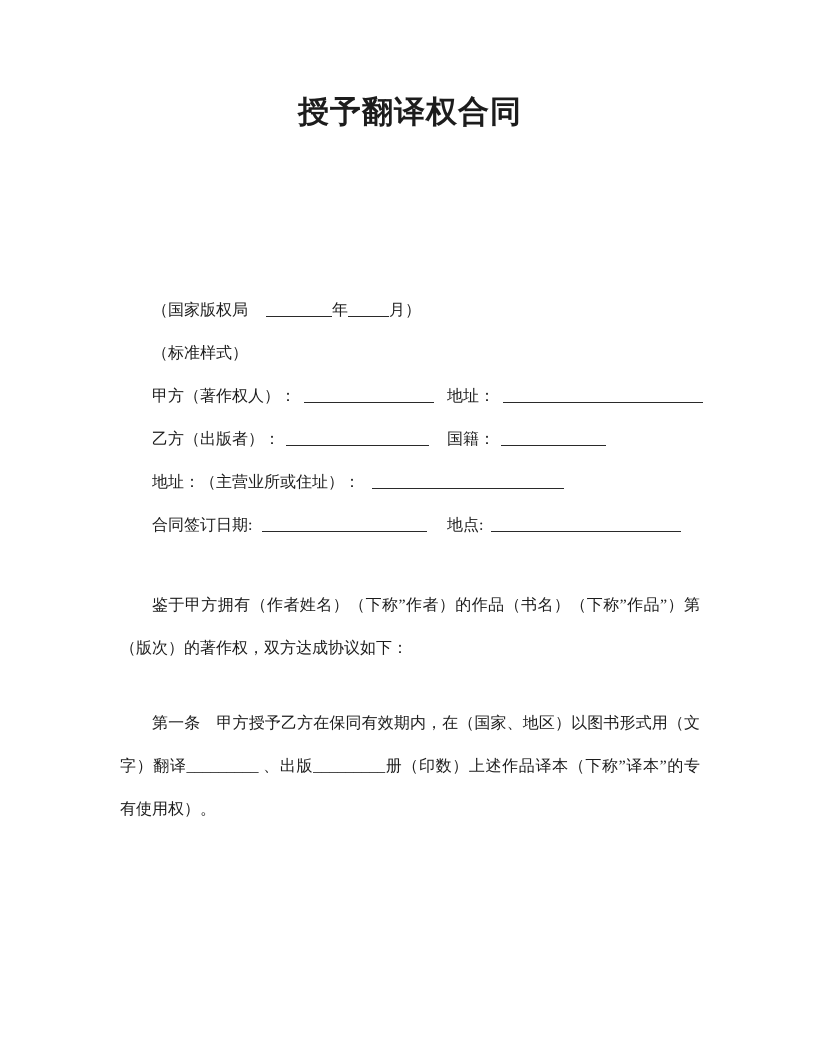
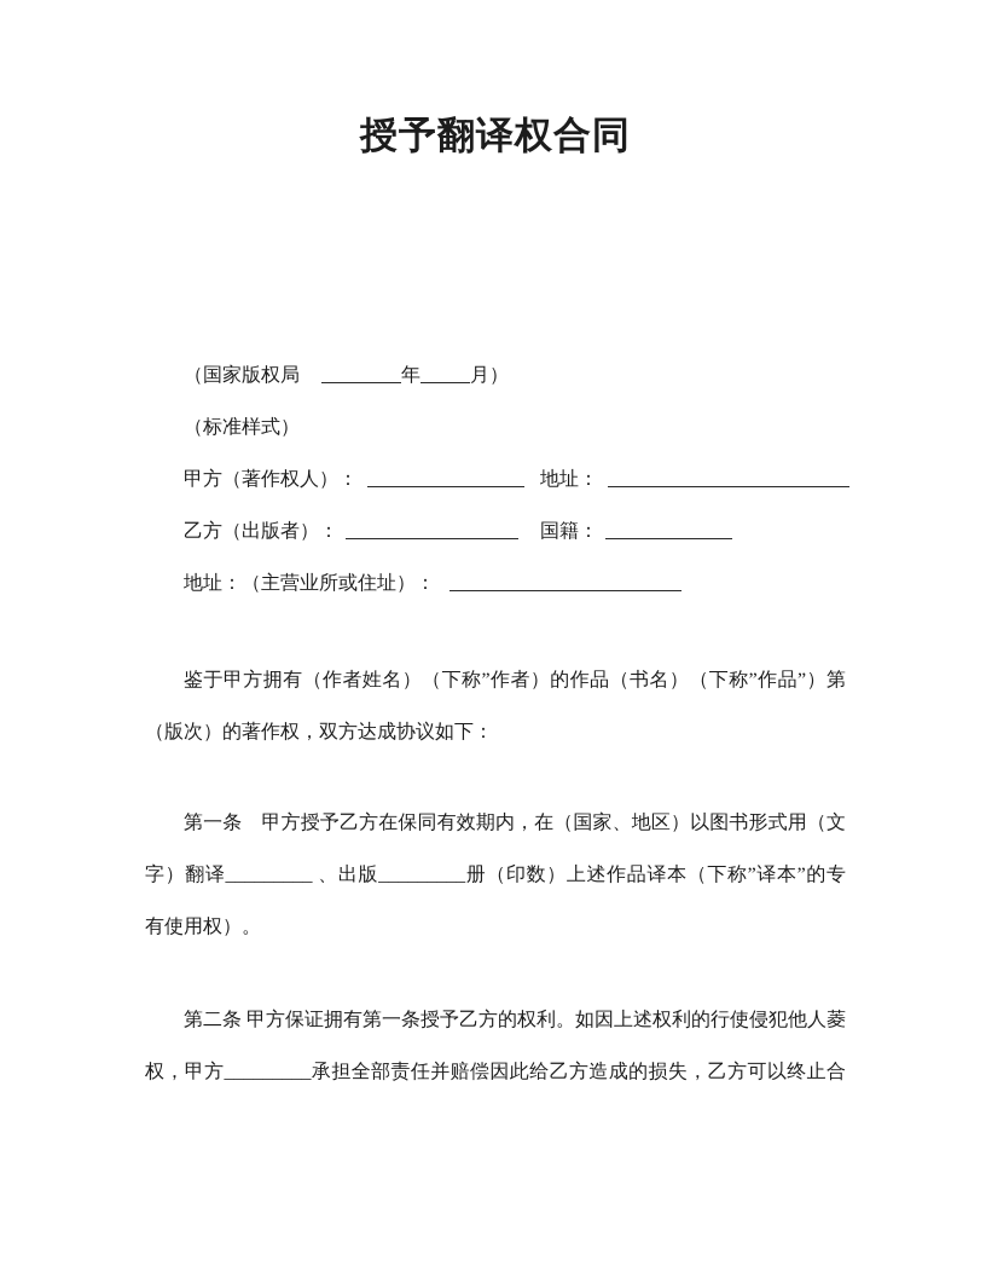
  授予翻译权合同
  （国家版权局 年 月）
  （标准样式）
  甲方（著作权人）：
  地址：
  乙方（出版者）：
  国籍：
  地址：（主营业所或住址）：
- 合同签订日期:
- 地点:
  鉴于甲方拥有（作者姓名）（下称”作者）的作品（书名）（下称”作品”）第
  （版次）的著作权，双方达成协议如下：
  第一条 甲方授予乙方在保同有效期内，在（国家、地区）以图书形式用（文
  字）翻译_________ 、出版_________册（印数）上述作品译本（下称”译本”的专
  有使用权）。
+ 第二条 甲方保证拥有第一条授予乙方的权利。如因上述权利的行使侵犯他人菱
+ 权，甲方_________承担全部责任并赔偿因此给乙方造成的损失，乙方可以终止合
